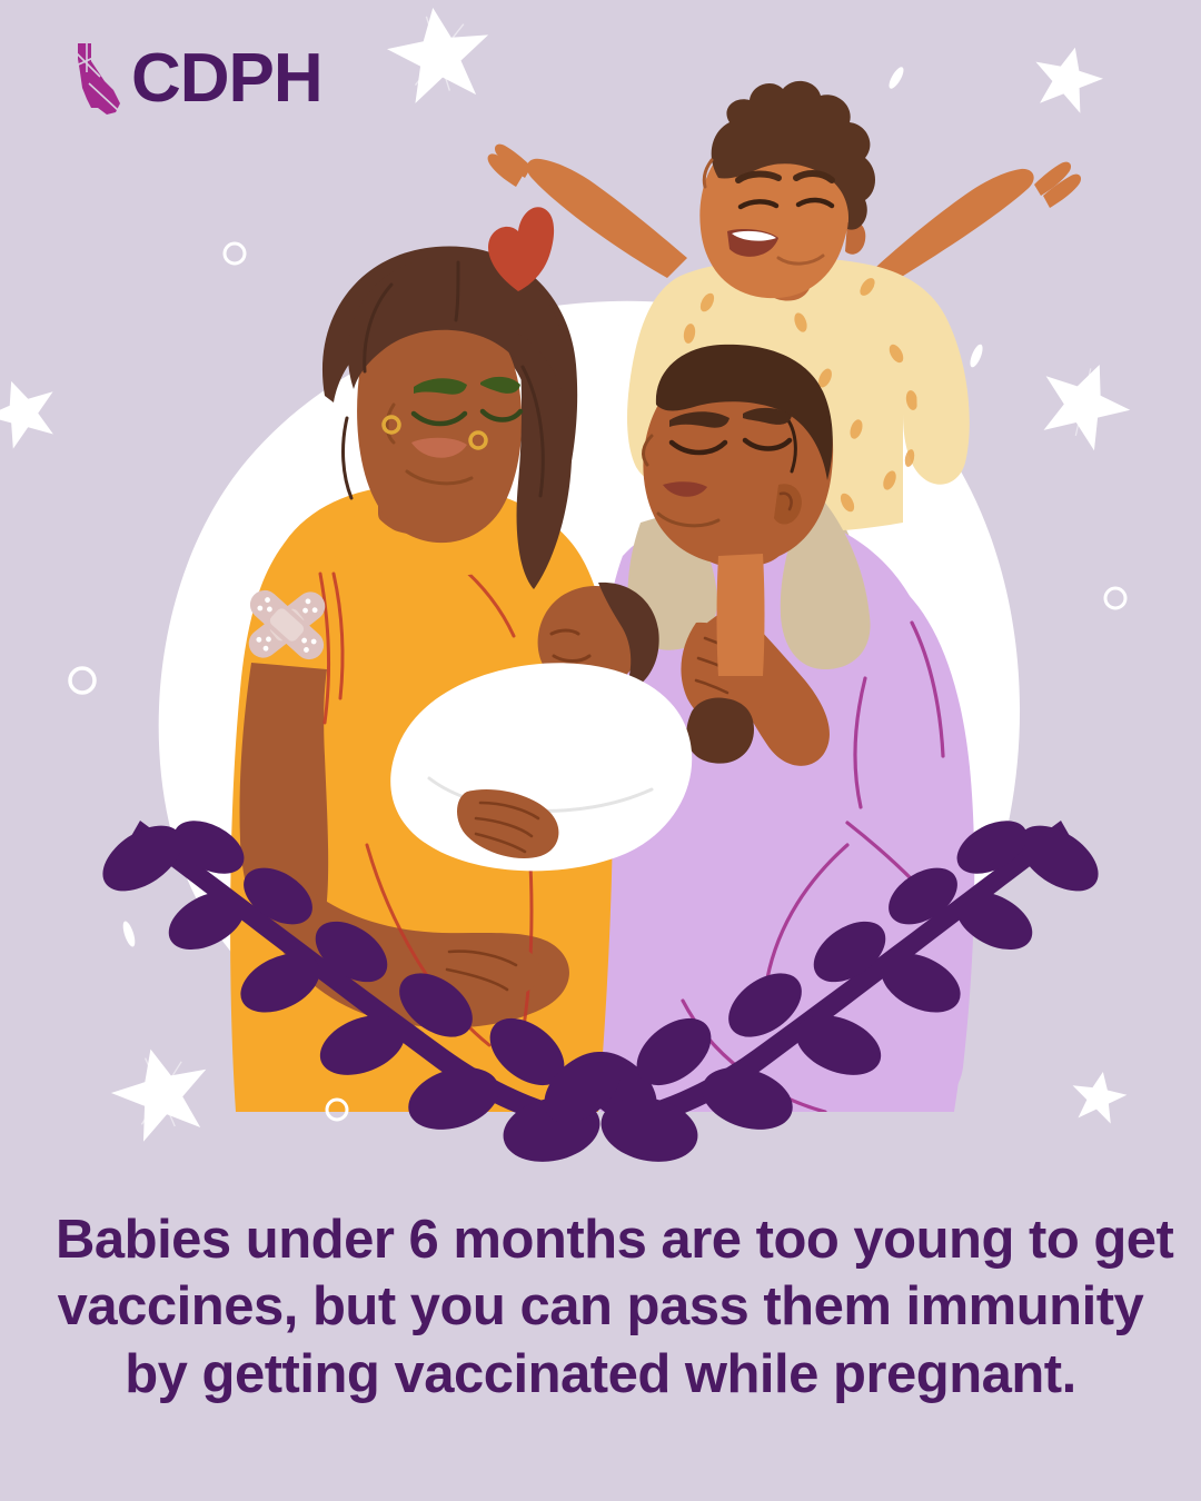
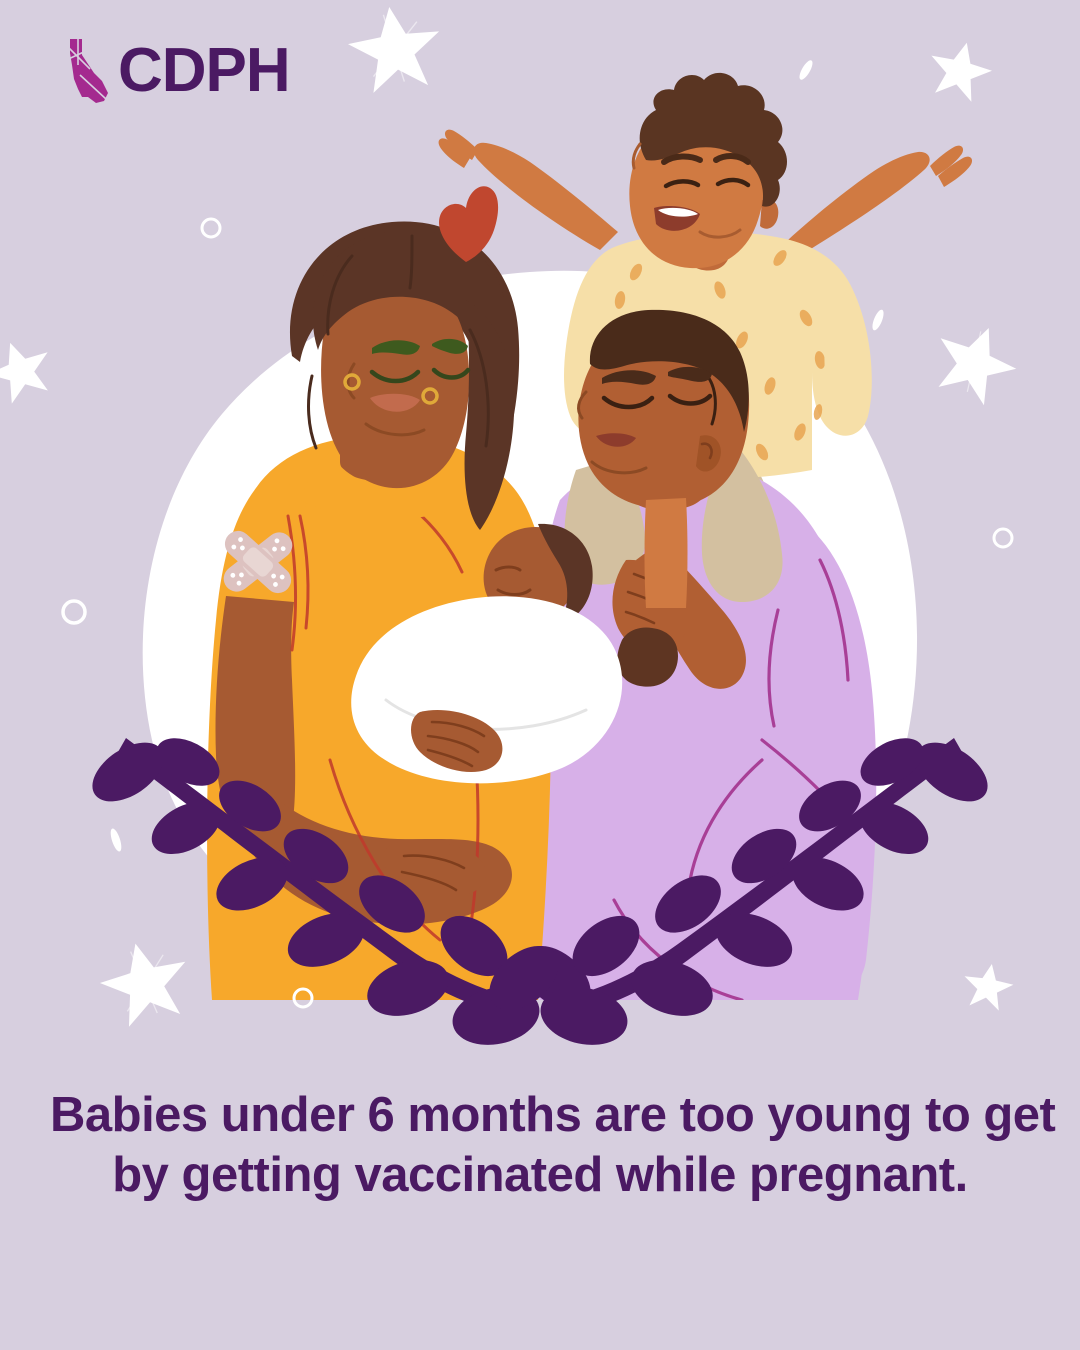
  CDPH
  Babies under 6 months are too young to get
- vaccines, but you can pass them immunity
  by getting vaccinated while pregnant.
